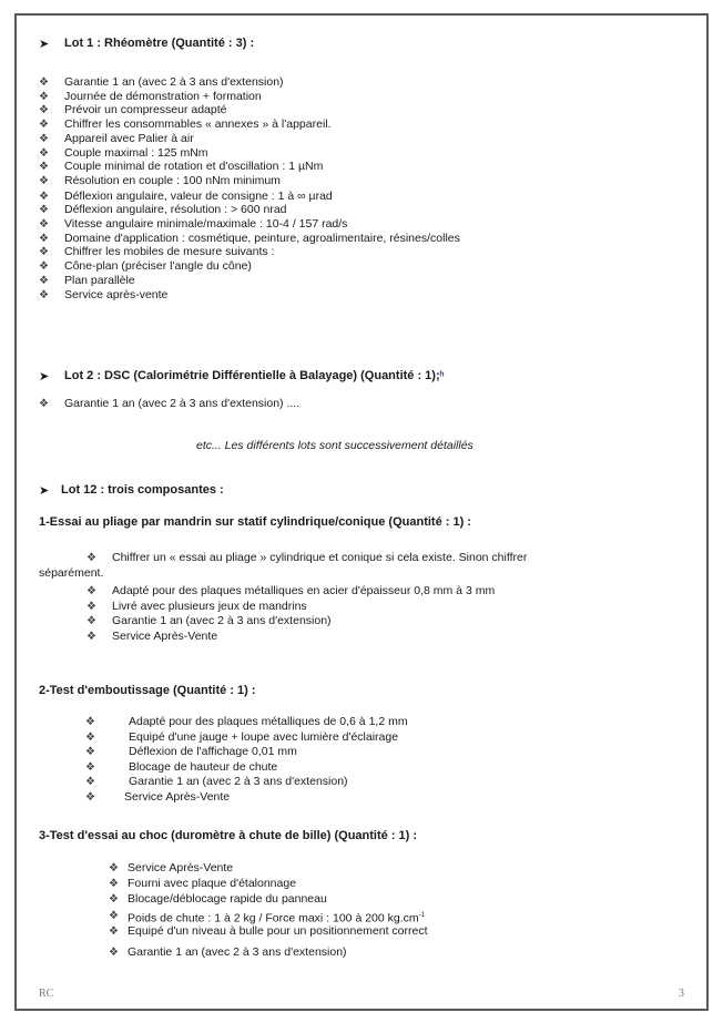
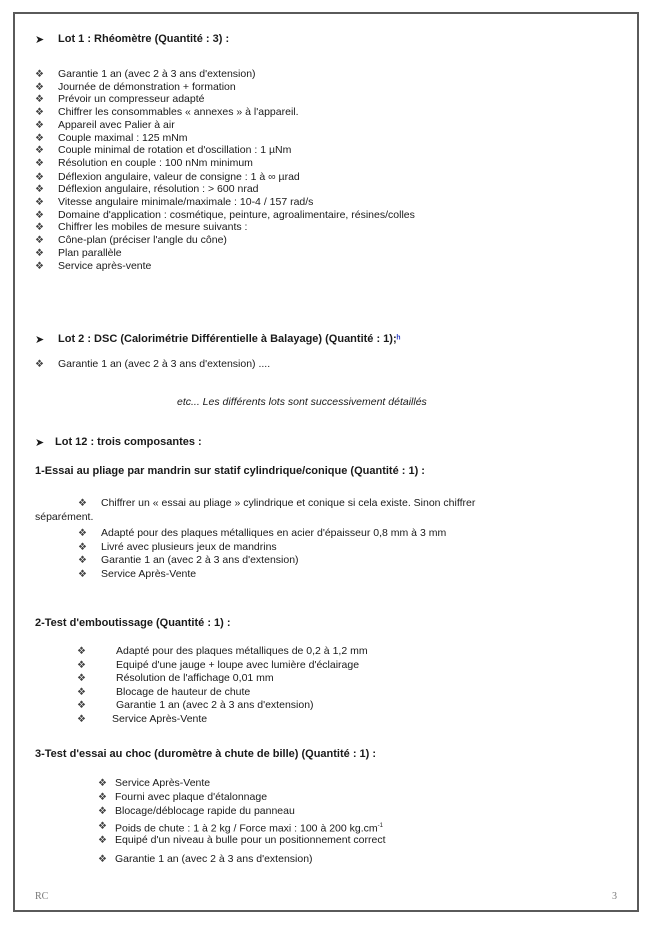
  ➤
  Lot 1 : Rhéomètre (Quantité : 3) :
  ❖
  Garantie 1 an (avec 2 à 3 ans d'extension)
  ❖
  Journée de démonstration + formation
  ❖
  Prévoir un compresseur adapté
  ❖
  Chiffrer les consommables « annexes » à l'appareil.
  ❖
  Appareil avec Palier à air
  ❖
  Couple maximal : 125 mNm
  ❖
  Couple minimal de rotation et d'oscillation : 1 µNm
  ❖
  Résolution en couple : 100 nNm minimum
  ❖
  Déflexion angulaire, valeur de consigne : 1 à ∞ µrad
  ❖
  Déflexion angulaire, résolution : > 600 nrad
  ❖
  Vitesse angulaire minimale/maximale : 10-4 / 157 rad/s
  ❖
  Domaine d'application : cosmétique, peinture, agroalimentaire, résines/colles
  ❖
  Chiffrer les mobiles de mesure suivants :
  ❖
  Cône-plan (préciser l'angle du cône)
  ❖
  Plan parallèle
  ❖
  Service après-vente
  ➤
  Lot 2 : DSC (Calorimétrie Différentielle à Balayage) (Quantité : 1);ʰ
  ❖
  Garantie 1 an (avec 2 à 3 ans d'extension) ....
  etc... Les différents lots sont successivement détaillés
  ➤
  Lot 12 : trois composantes :
  1-Essai au pliage par mandrin sur statif cylindrique/conique (Quantité : 1) :
  ❖
  Chiffrer un « essai au pliage » cylindrique et conique si cela existe. Sinon chiffrer
  séparément.
  ❖
  Adapté pour des plaques métalliques en acier d'épaisseur 0,8 mm à 3 mm
  ❖
  Livré avec plusieurs jeux de mandrins
  ❖
  Garantie 1 an (avec 2 à 3 ans d'extension)
  ❖
  Service Après-Vente
  2-Test d'emboutissage (Quantité : 1) :
  ❖
- Adapté pour des plaques métalliques de 0,6 à 1,2 mm
+ Adapté pour des plaques métalliques de 0,2 à 1,2 mm
  ❖
  Equipé d'une jauge + loupe avec lumière d'éclairage
  ❖
- Déflexion de l'affichage 0,01 mm
+ Résolution de l'affichage 0,01 mm
  ❖
  Blocage de hauteur de chute
  ❖
  Garantie 1 an (avec 2 à 3 ans d'extension)
  ❖
  Service Après-Vente
  3-Test d'essai au choc (duromètre à chute de bille) (Quantité : 1) :
  ❖
  Service Après-Vente
  ❖
  Fourni avec plaque d'étalonnage
  ❖
  Blocage/déblocage rapide du panneau
  ❖
  Poids de chute : 1 à 2 kg / Force maxi : 100 à 200 kg.cm
  ❖
  Equipé d'un niveau à bulle pour un positionnement correct
  ❖
  Garantie 1 an (avec 2 à 3 ans d'extension)
  RC
  3
